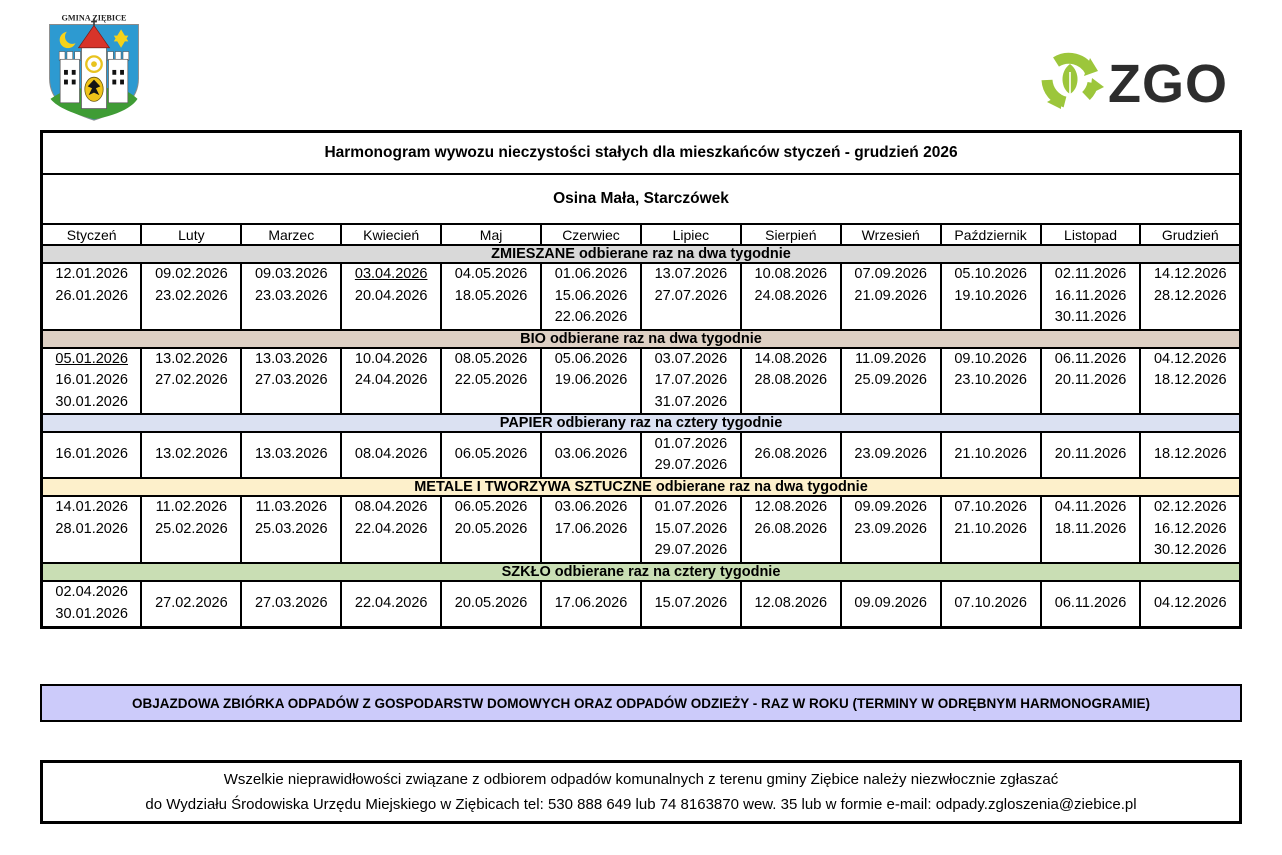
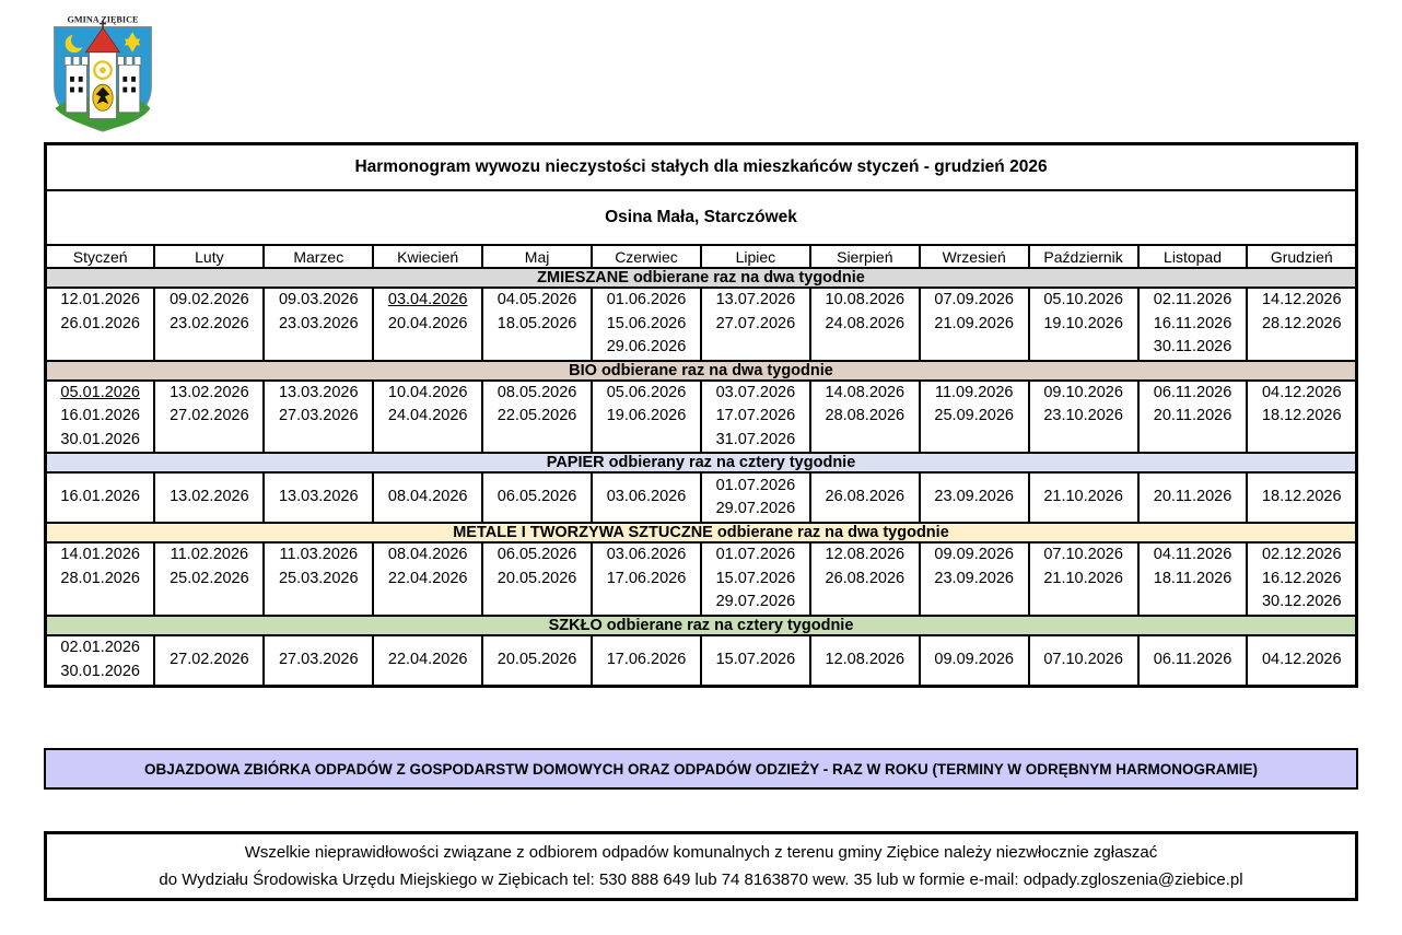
  GMINA ZIĘBICE
- ZGO
  Harmonogram wywozu nieczystości stałych dla mieszkańców styczeń - grudzień 2026
  Osina Mała, Starczówek
  Styczeń	Luty	Marzec	Kwiecień	Maj	Czerwiec	Lipiec	Sierpień	Wrzesień	Październik	Listopad	Grudzień
  ZMIESZANE odbierane raz na dwa tygodnie
- 12.01.202626.01.2026	09.02.202623.02.2026	09.03.202623.03.2026	03.04.202620.04.2026	04.05.202618.05.2026	01.06.202615.06.202622.06.2026	13.07.202627.07.2026	10.08.202624.08.2026	07.09.202621.09.2026	05.10.202619.10.2026	02.11.202616.11.202630.11.2026	14.12.202628.12.2026
+ 12.01.202626.01.2026	09.02.202623.02.2026	09.03.202623.03.2026	03.04.202620.04.2026	04.05.202618.05.2026	01.06.202615.06.202629.06.2026	13.07.202627.07.2026	10.08.202624.08.2026	07.09.202621.09.2026	05.10.202619.10.2026	02.11.202616.11.202630.11.2026	14.12.202628.12.2026
  BIO odbierane raz na dwa tygodnie
  05.01.202616.01.202630.01.2026	13.02.202627.02.2026	13.03.202627.03.2026	10.04.202624.04.2026	08.05.202622.05.2026	05.06.202619.06.2026	03.07.202617.07.202631.07.2026	14.08.202628.08.2026	11.09.202625.09.2026	09.10.202623.10.2026	06.11.202620.11.2026	04.12.202618.12.2026
  PAPIER odbierany raz na cztery tygodnie
  16.01.2026	13.02.2026	13.03.2026	08.04.2026	06.05.2026	03.06.2026	01.07.202629.07.2026	26.08.2026	23.09.2026	21.10.2026	20.11.2026	18.12.2026
  METALE I TWORZYWA SZTUCZNE odbierane raz na dwa tygodnie
  14.01.202628.01.2026	11.02.202625.02.2026	11.03.202625.03.2026	08.04.202622.04.2026	06.05.202620.05.2026	03.06.202617.06.2026	01.07.202615.07.202629.07.2026	12.08.202626.08.2026	09.09.202623.09.2026	07.10.202621.10.2026	04.11.202618.11.2026	02.12.202616.12.202630.12.2026
  SZKŁO odbierane raz na cztery tygodnie
- 02.04.202630.01.2026	27.02.2026	27.03.2026	22.04.2026	20.05.2026	17.06.2026	15.07.2026	12.08.2026	09.09.2026	07.10.2026	06.11.2026	04.12.2026
+ 02.01.202630.01.2026	27.02.2026	27.03.2026	22.04.2026	20.05.2026	17.06.2026	15.07.2026	12.08.2026	09.09.2026	07.10.2026	06.11.2026	04.12.2026
  OBJAZDOWA ZBIÓRKA ODPADÓW Z GOSPODARSTW DOMOWYCH ORAZ ODPADÓW ODZIEŻY - RAZ W ROKU (TERMINY W ODRĘBNYM HARMONOGRAMIE)
  Wszelkie nieprawidłowości związane z odbiorem odpadów komunalnych z terenu gminy Ziębice należy niezwłocznie zgłaszać
  do Wydziału Środowiska Urzędu Miejskiego w Ziębicach tel: 530 888 649 lub 74 8163870 wew. 35 lub w formie e-mail: odpady.zgloszenia@ziebice.pl
